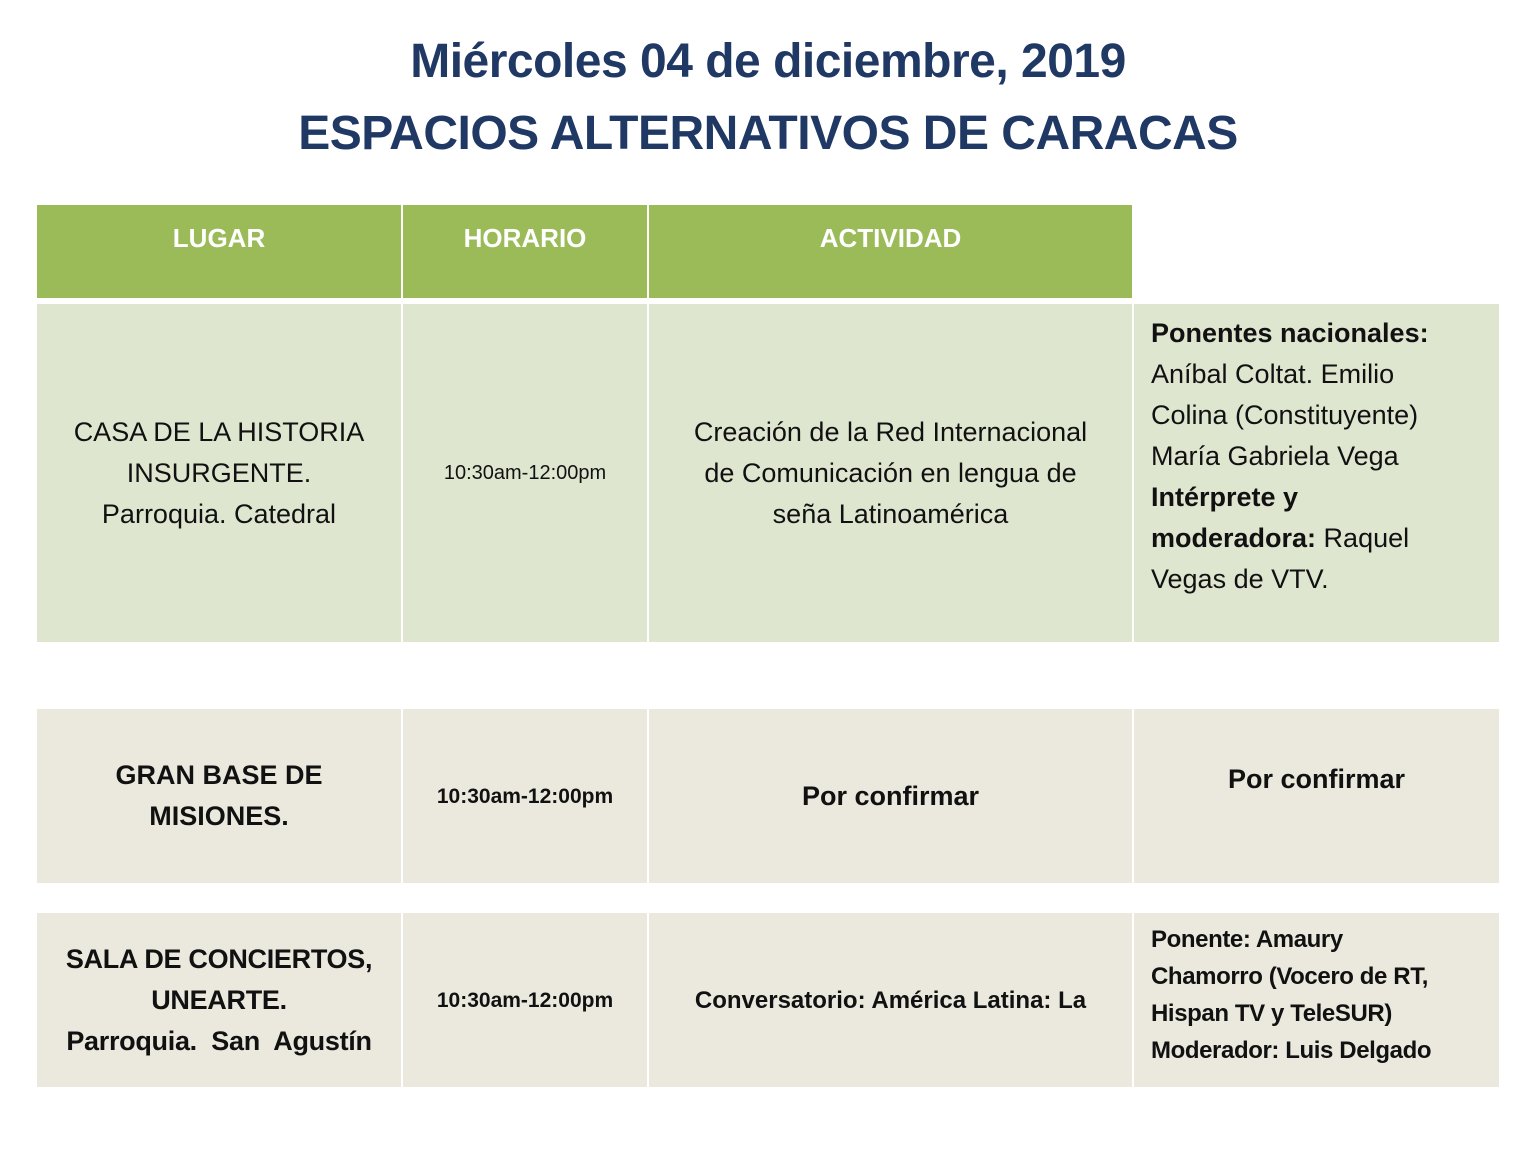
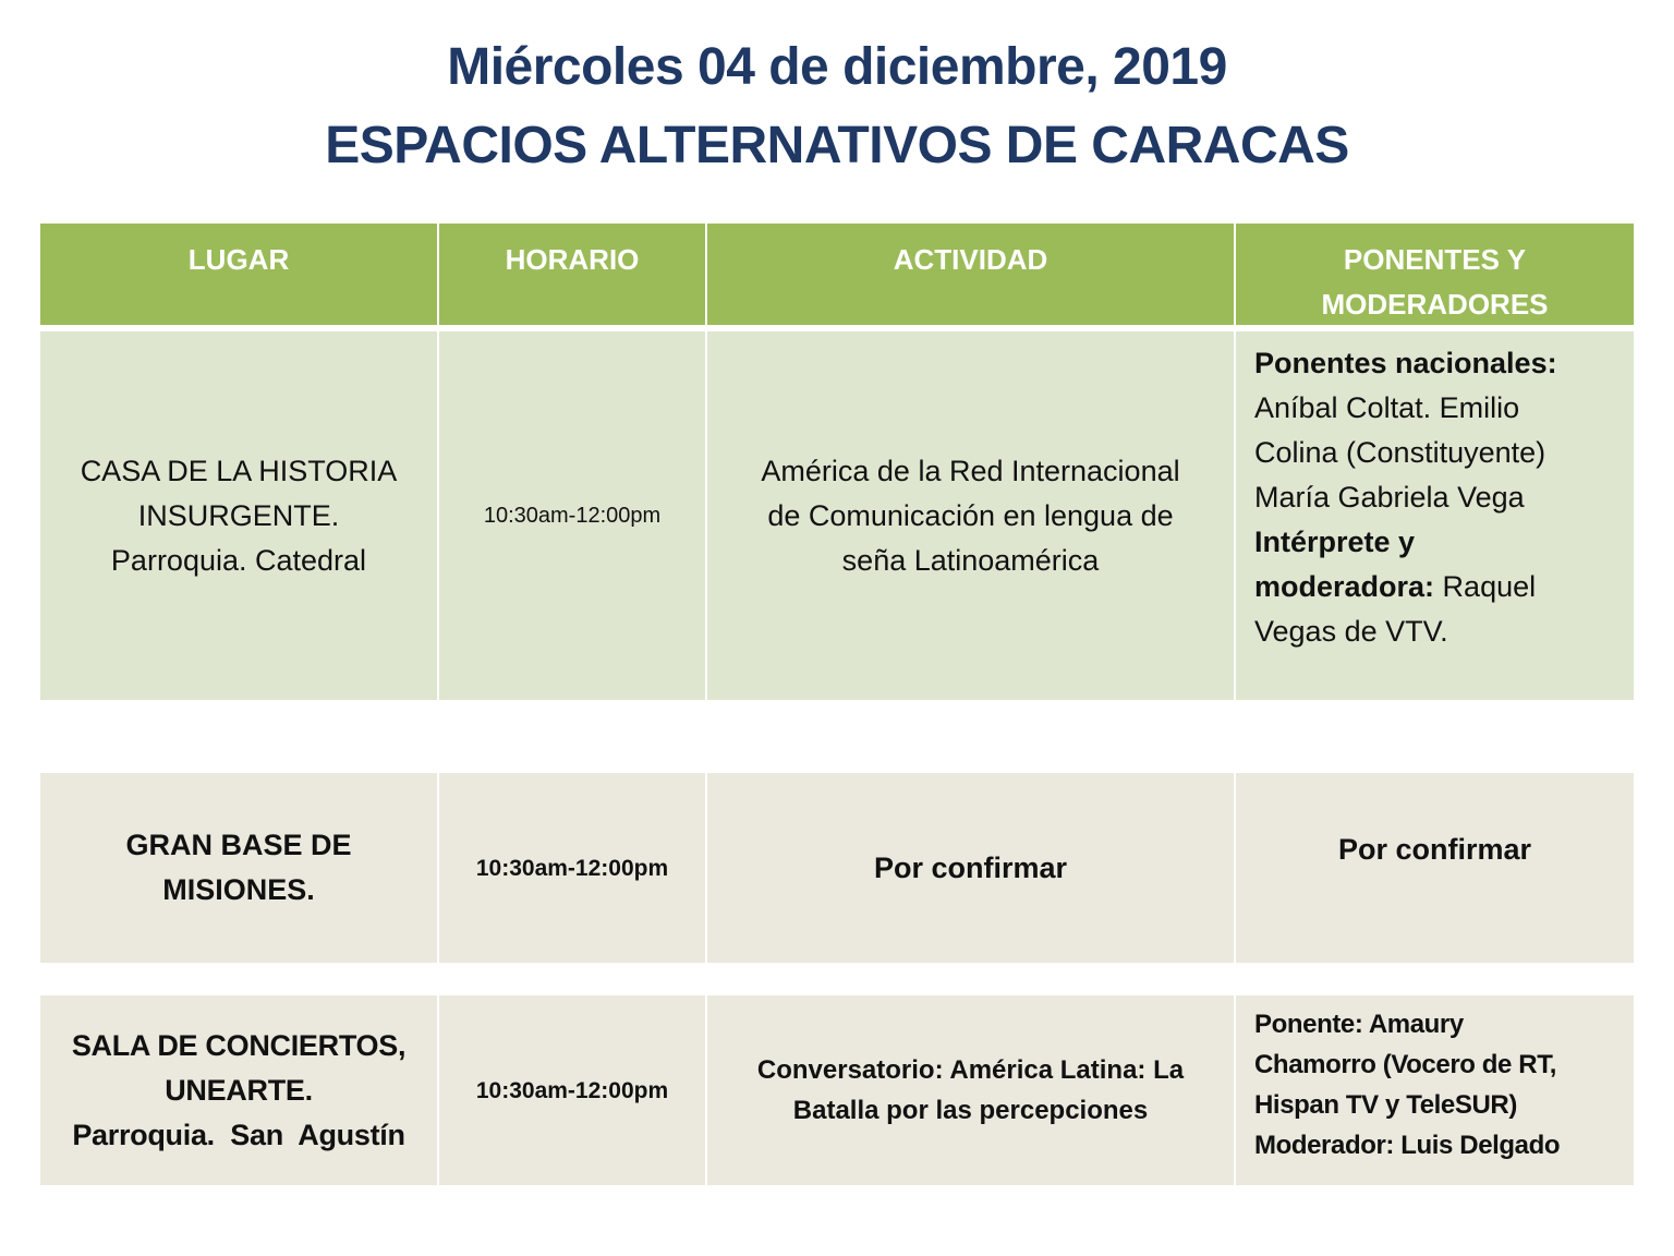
  Miércoles 04 de diciembre, 2019
  ESPACIOS ALTERNATIVOS DE CARACAS
  LUGAR
  HORARIO
  ACTIVIDAD
+ PONENTES Y
+ MODERADORES
  CASA DE LA HISTORIA
  INSURGENTE.
  Parroquia. Catedral
  10:30am-12:00pm
- Creación de la Red Internacional
+ América de la Red Internacional
  de Comunicación en lengua de
  seña Latinoamérica
  Ponentes nacionales:
  Aníbal Coltat. Emilio
  Colina (Constituyente)
  María Gabriela Vega
  Intérprete y
  moderadora: Raquel
  Vegas de VTV.
  GRAN BASE DE
  MISIONES.
  10:30am-12:00pm
  Por confirmar
  Por confirmar
  SALA DE CONCIERTOS,
  UNEARTE.
  Parroquia. San Agustín
  10:30am-12:00pm
  Conversatorio: América Latina: La
+ Batalla por las percepciones
  Ponente: Amaury
  Chamorro (Vocero de RT,
  Hispan TV y TeleSUR)
  Moderador: Luis Delgado
